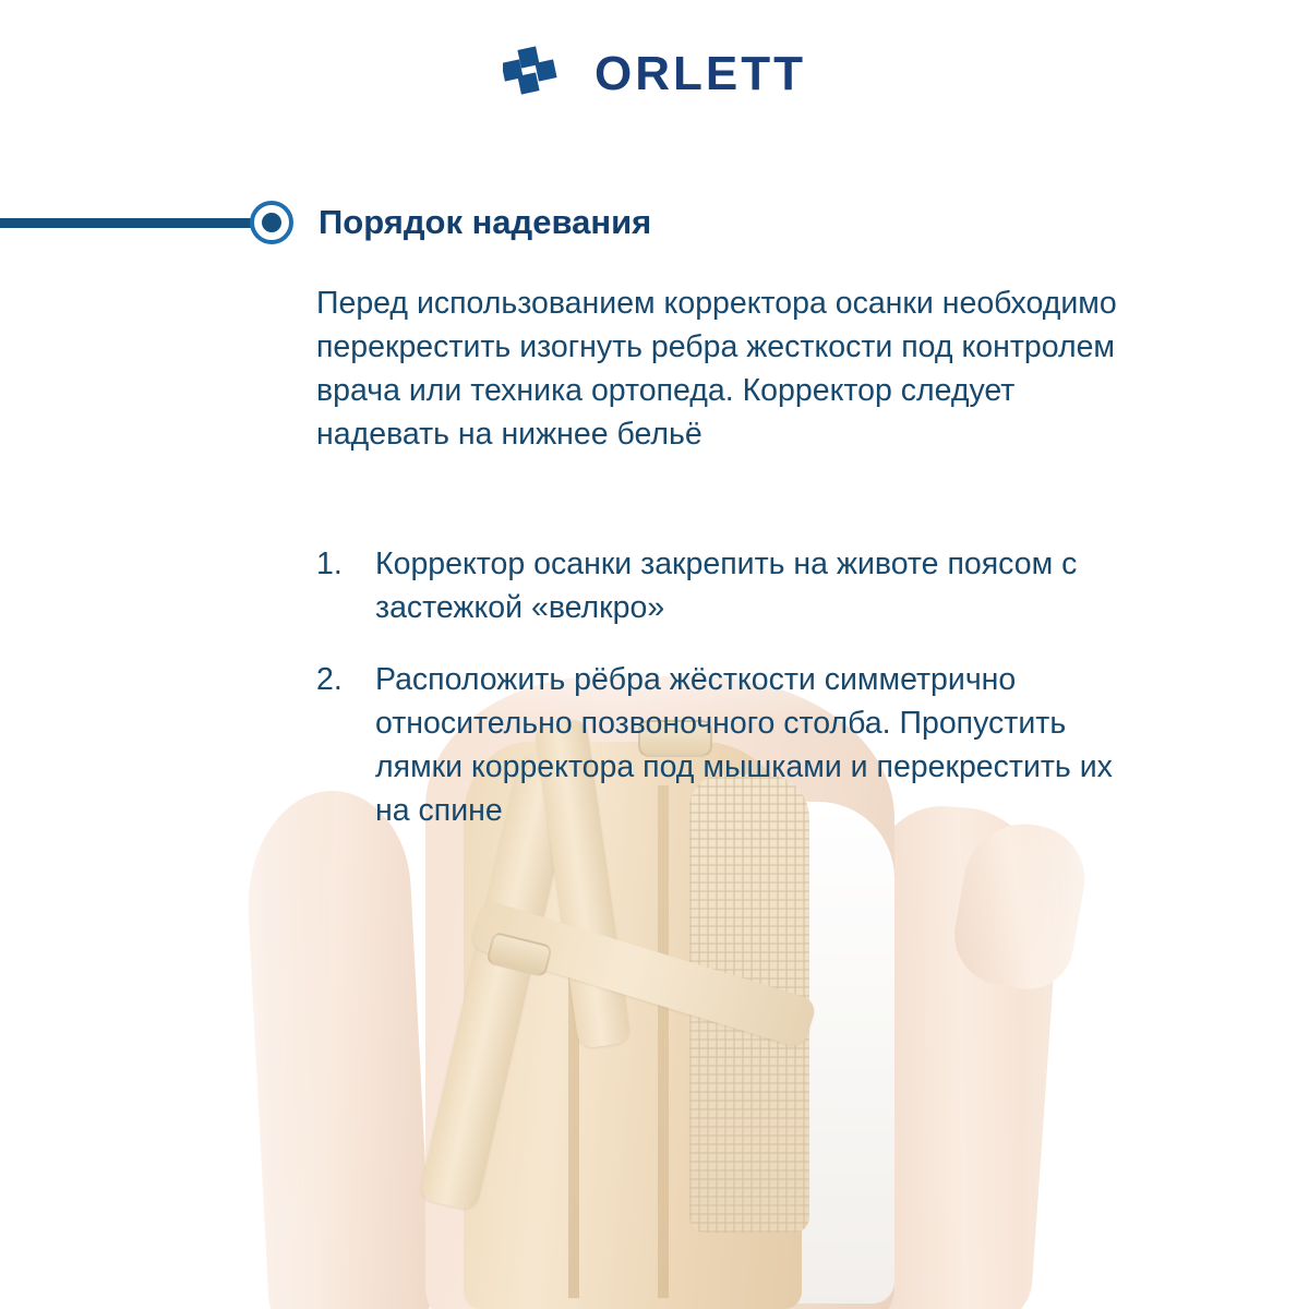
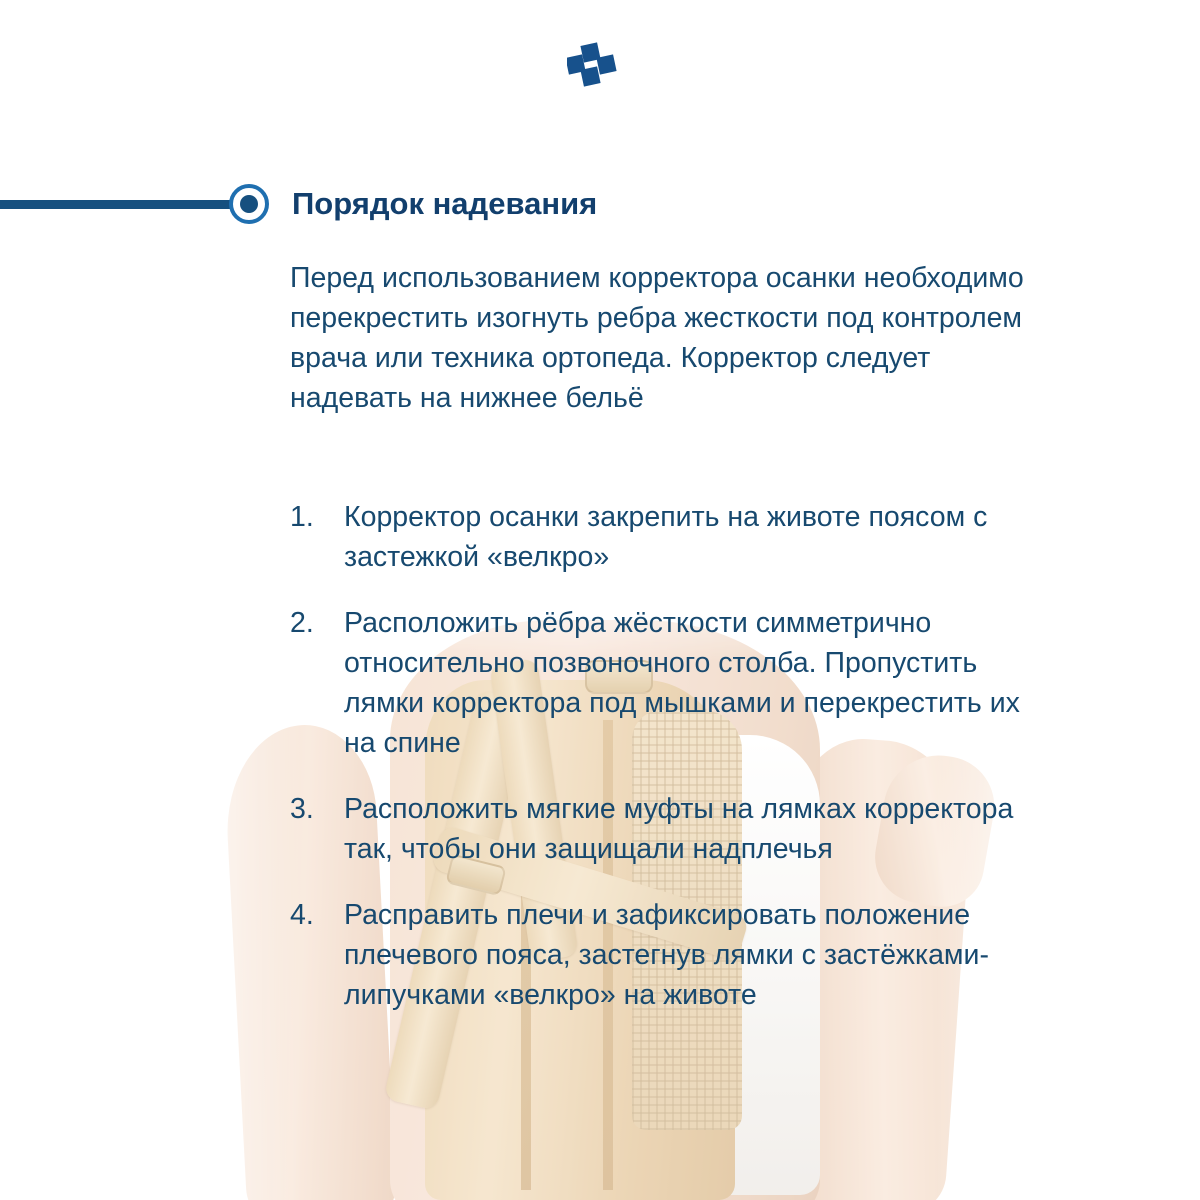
- ORLETT
  Порядок надевания
  Перед использованием корректора осанки необходимо перекрестить изогнуть ребра жесткости под контролем врача или техника ортопеда. Корректор следует надевать на нижнее бельё
  1.
  Корректор осанки закрепить на животе поясом с застежкой «велкро»
  2.
  Расположить рёбра жёсткости симметрично относительно позвоночного столба. Пропустить лямки корректора под мышками и перекрестить их на спине
+ 3.
+ Расположить мягкие муфты на лямках корректора так, чтобы они защищали надплечья
+ 4.
+ Расправить плечи и зафиксировать положение плечевого пояса, застегнув лямки с застёжками-липучками «велкро» на животе
